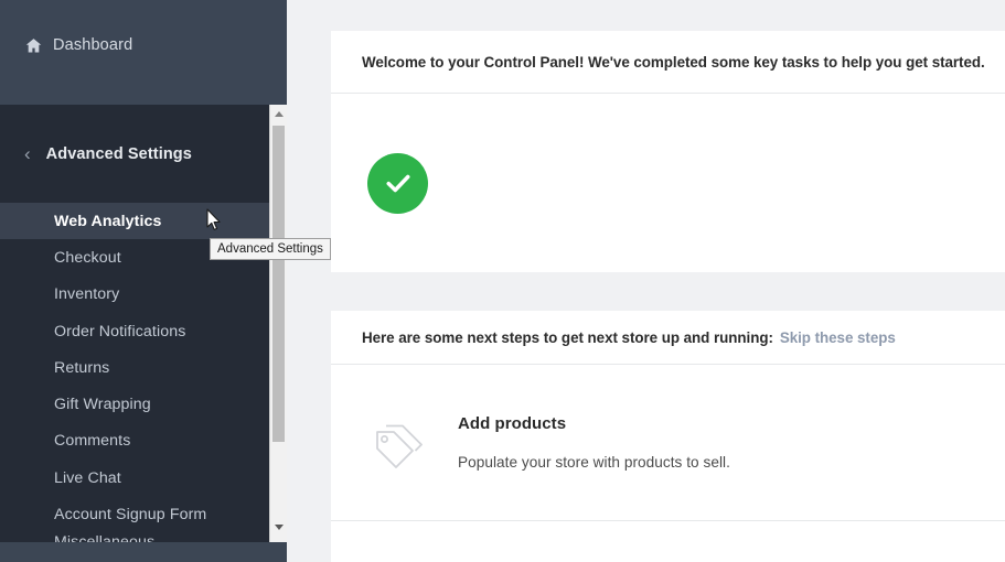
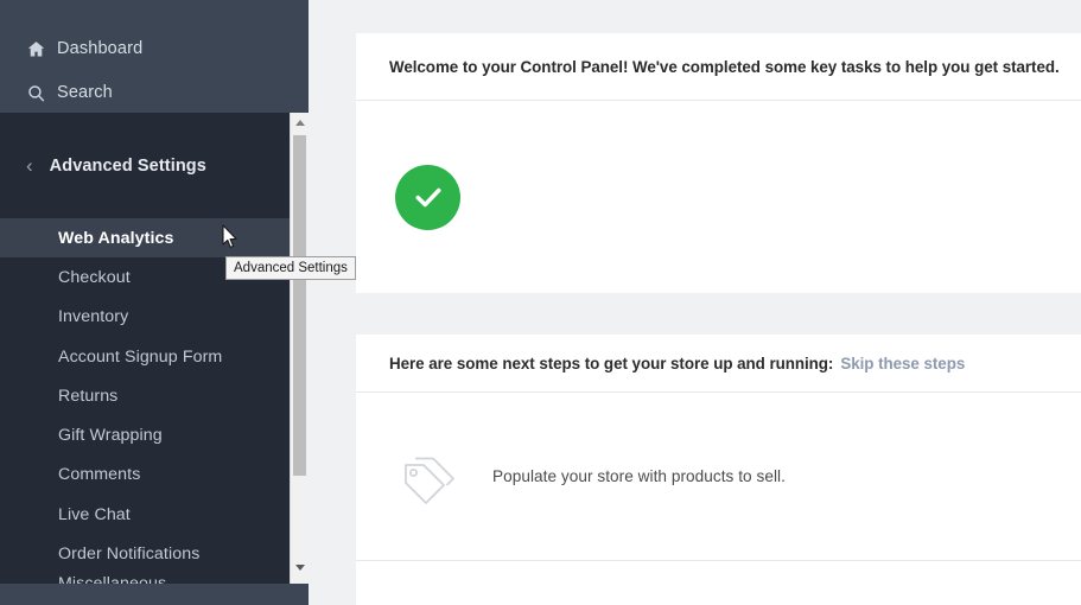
  Dashboard
+ Search
  ‹
  Advanced Settings
  Web Analytics
  Checkout
  Inventory
- Order Notifications
+ Account Signup Form
  Returns
  Gift Wrapping
  Comments
  Live Chat
- Account Signup Form
+ Order Notifications
  Advanced Settings
  Welcome to your Control Panel! We've completed some key tasks to help you get started.
- Here are some next steps to get next store up and running:
+ Here are some next steps to get your store up and running:
  Skip these steps
- Add products
  Populate your store with products to sell.
